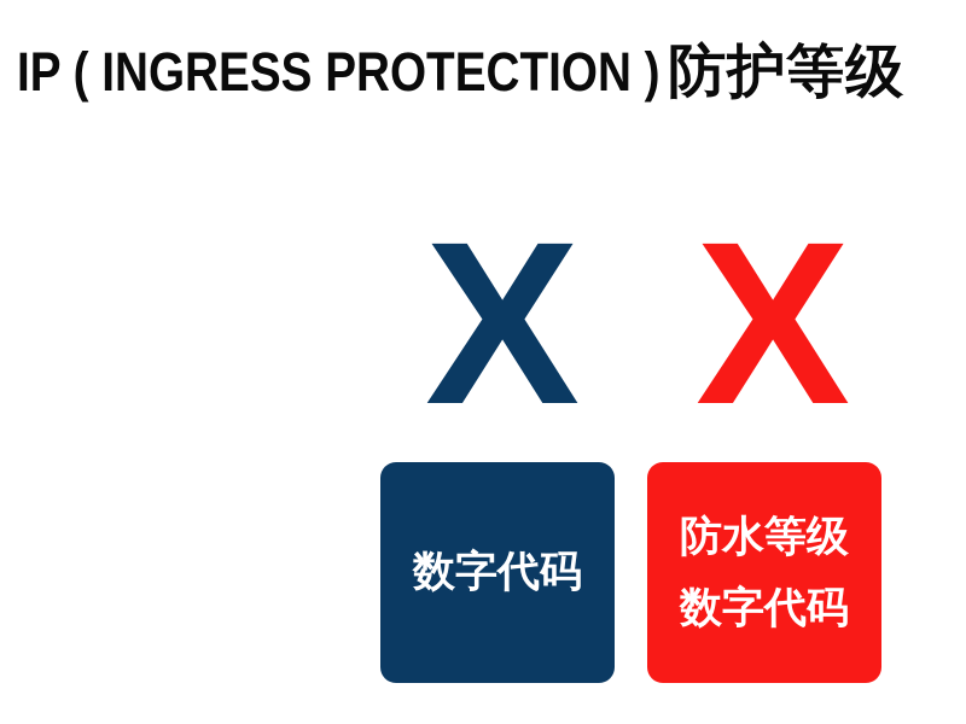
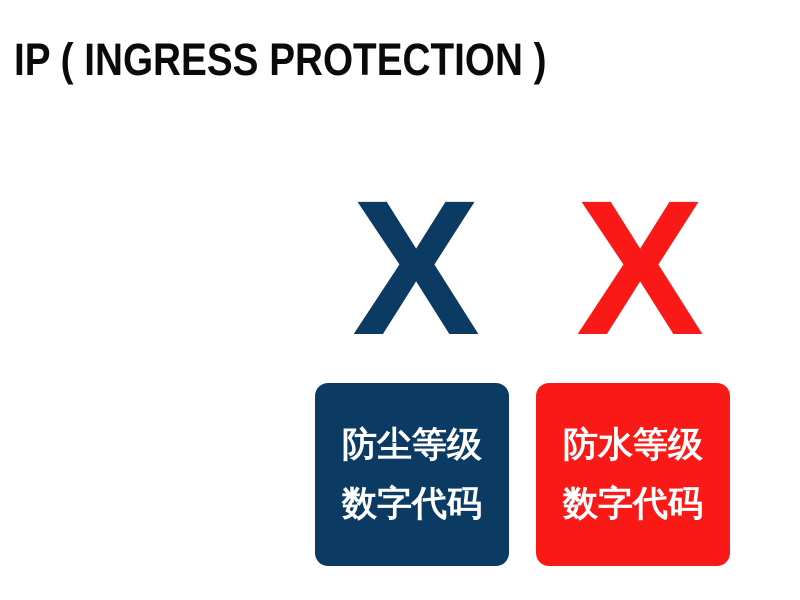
  IP ( INGRESS PROTECTION )
- 防护等级
  X
  X
+ 防尘等级
  数字代码
  防水等级
  数字代码
